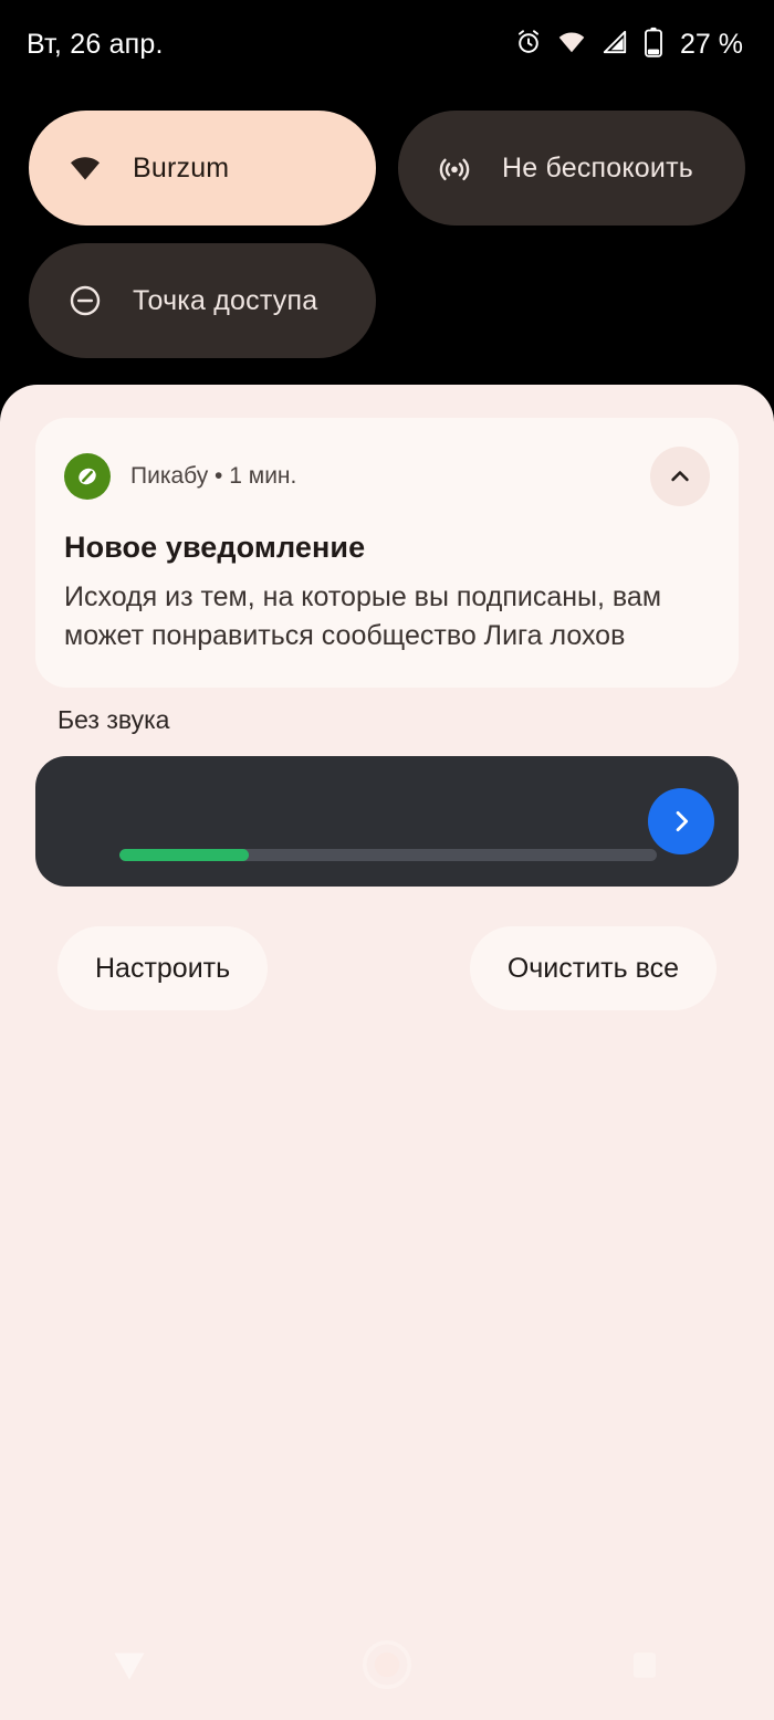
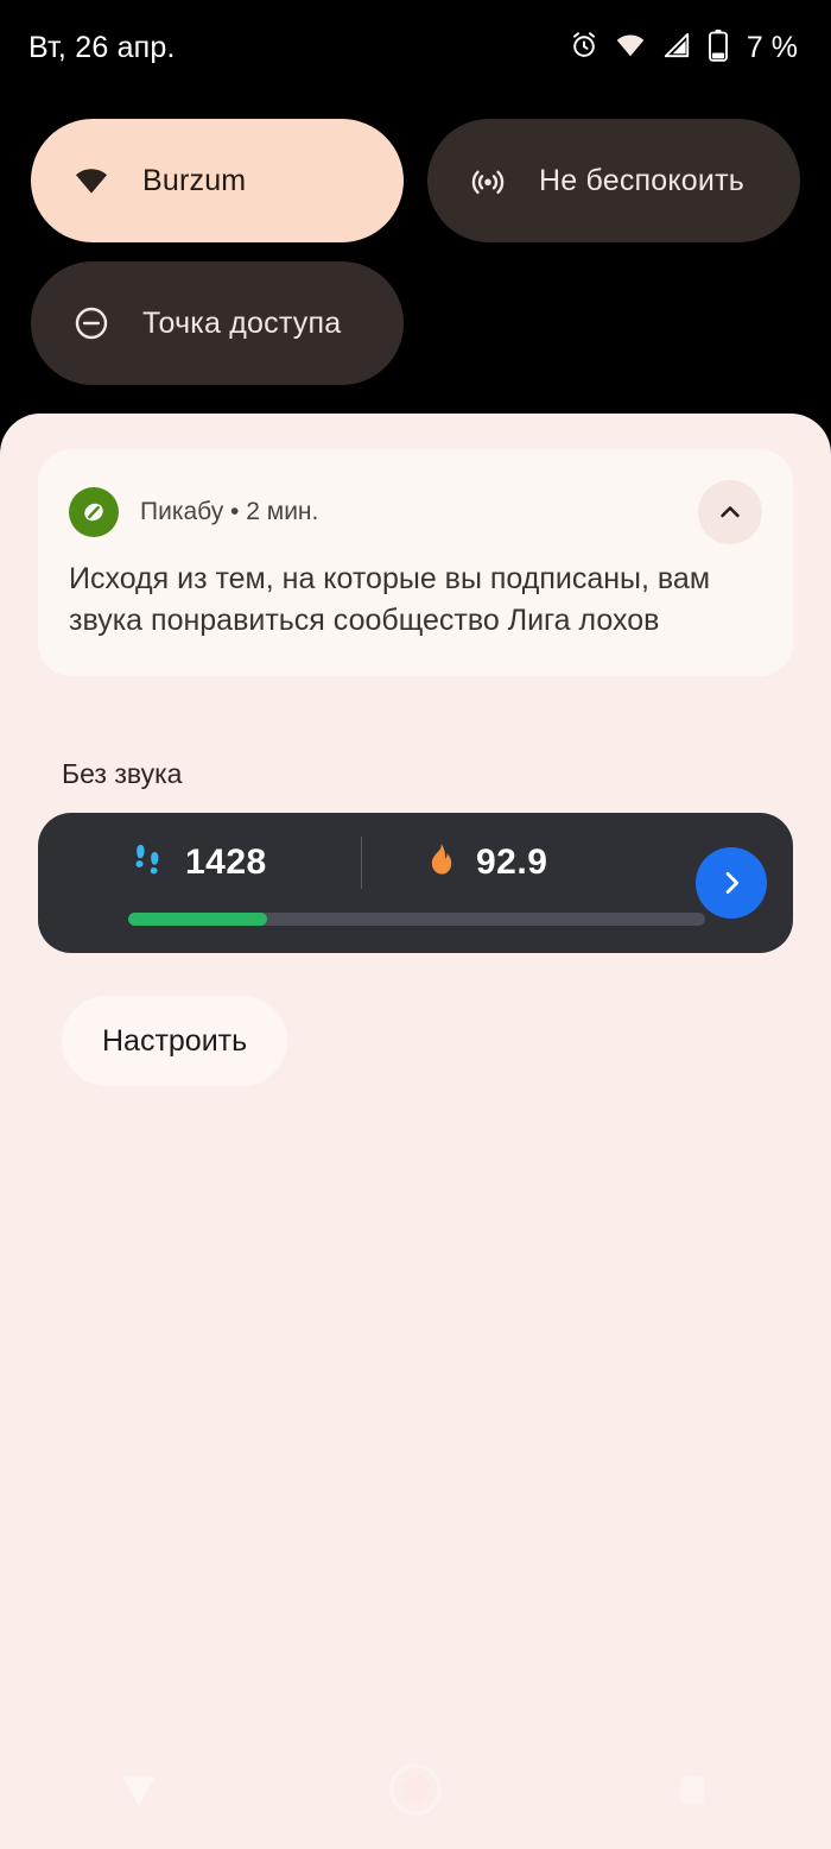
  Вт, 26 апр.
- 27 %
+ 7 %
  Burzum
  Не беспокоить
  Точка доступа
- Пикабу • 1 мин.
+ Пикабу • 2 мин.
- Новое уведомление
- Исходя из тем, на которые вы подписаны, вам может понравиться сообщество Лига лохов
+ Исходя из тем, на которые вы подписаны, вам звука понравиться сообщество Лига лохов
  Без звука
+ 1428
+ 92.9
  Настроить
- Очистить все
